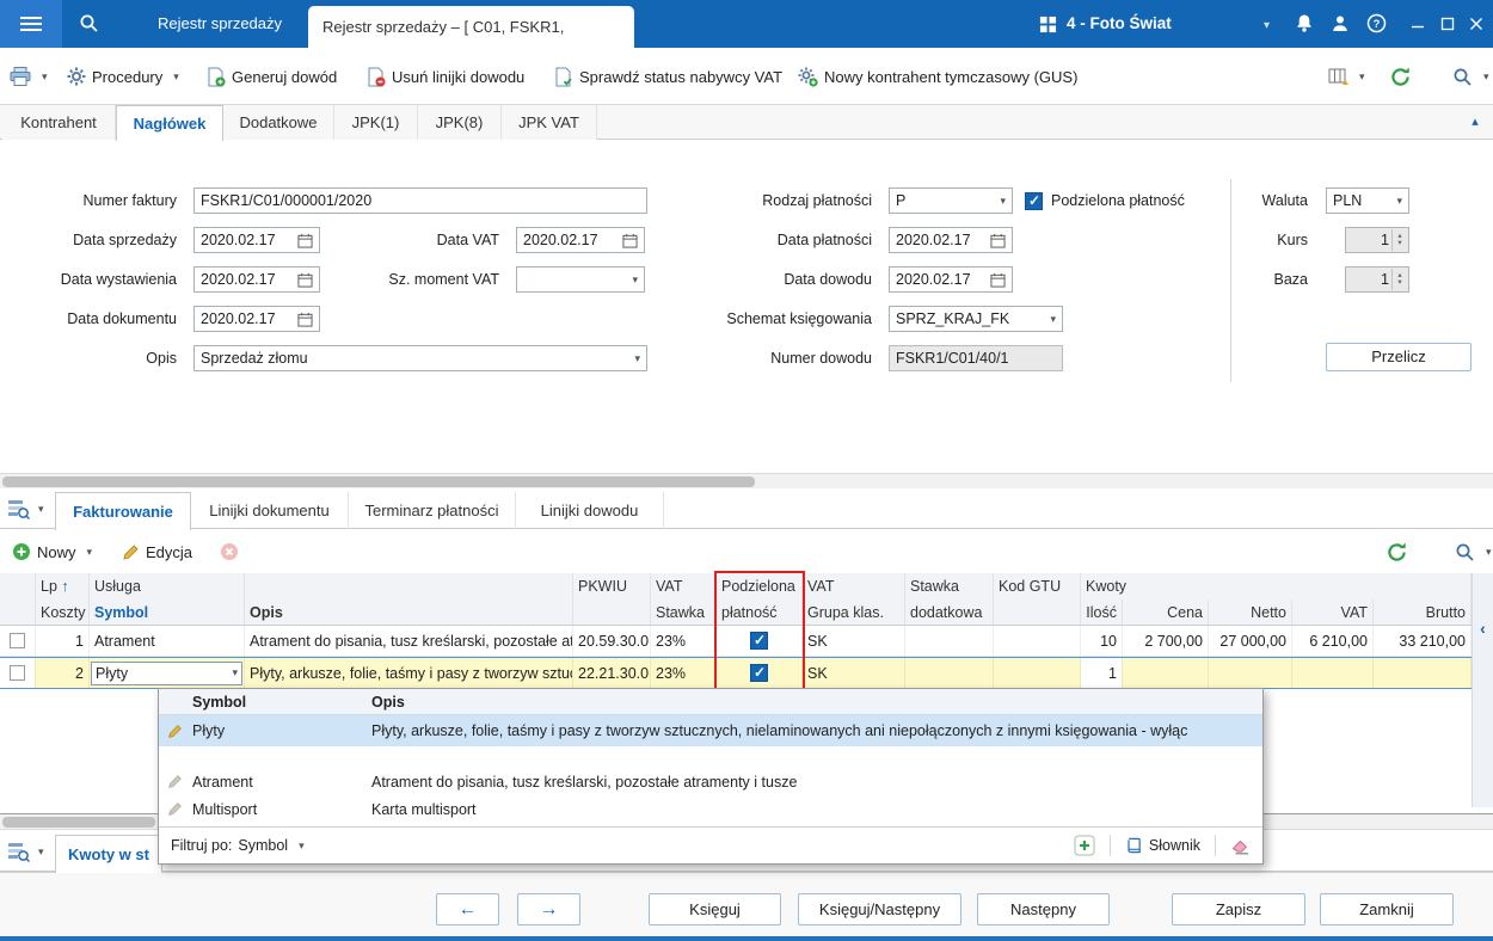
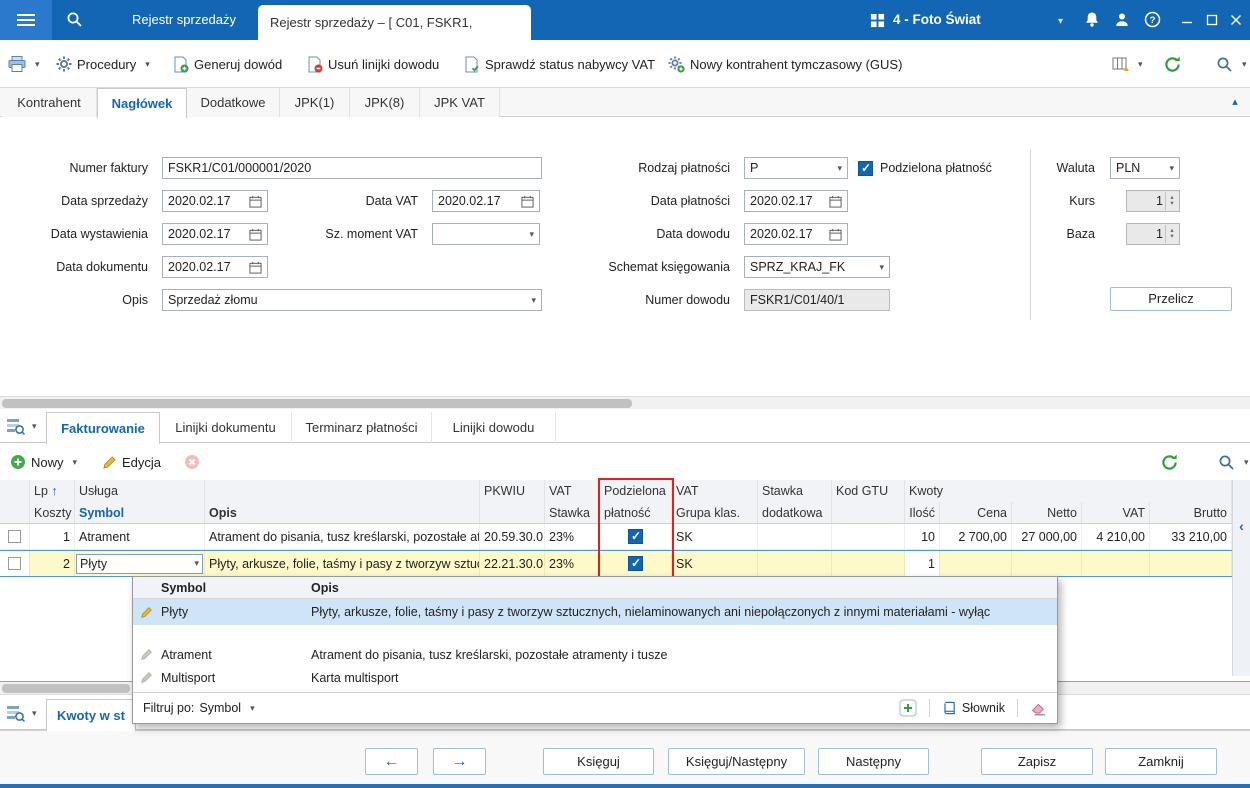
  Rejestr sprzedaży
  Rejestr sprzedaży – [ C01, FSKR1,
  4 - Foto Świat
  ▾
  ?
  ▾
  Procedury
  ▾
  Generuj dowód
  Usuń linijki dowodu
  Sprawdź status nabywcy VAT
  Nowy kontrahent tymczasowy (GUS)
  ▾
  ▾
  Kontrahent
  Nagłówek
  Dodatkowe
  JPK(1)
  JPK(8)
  JPK VAT
  ▴
  Numer faktury
  FSKR1/C01/000001/2020
  Data sprzedaży
  2020.02.17
  Data wystawienia
  2020.02.17
  Data dokumentu
  2020.02.17
  Opis
  Sprzedaż złomu
  ▾
  Data VAT
  2020.02.17
  Sz. moment VAT
  ▾
  Rodzaj płatności
  P
  ▾
  Podzielona płatność
  Data płatności
  2020.02.17
  Data dowodu
  2020.02.17
  Schemat księgowania
  SPRZ_KRAJ_FK
  ▾
  Numer dowodu
  FSKR1/C01/40/1
  Waluta
  PLN
  ▾
  Kurs
  1
  Baza
  1
  Przelicz
  ▾
  Fakturowanie
  Linijki dokumentu
  Terminarz płatności
  Linijki dowodu
  Nowy
  ▾
  Edycja
  ▾
  Lp
  ↑
  Usługa
  PKWIU
  VAT
  Podzielona
  VAT
  Stawka
  Kod GTU
  Kwoty
  Koszty
  Symbol
  Opis
  Stawka
  płatność
  Grupa klas.
  dodatkowa
  Ilość
  Cena
  Netto
  VAT
  Brutto
  1
  Atrament
  Atrament do pisania, tusz kreślarski, pozostałe at
  20.59.30.0
  23%
  SK
  10
  2 700,00
  27 000,00
- 6 210,00
+ 4 210,00
  33 210,00
  2
  Płyty
  ▾
  Płyty, arkusze, folie, taśmy i pasy z tworzyw sztu
  22.21.30.0
  23%
  SK
  1
  ‹
  ▾
  Kwoty w st
  Symbol
  Opis
  Płyty
- Płyty, arkusze, folie, taśmy i pasy z tworzyw sztucznych, nielaminowanych ani niepołączonych z innymi księgowania - wyłąc
+ Płyty, arkusze, folie, taśmy i pasy z tworzyw sztucznych, nielaminowanych ani niepołączonych z innymi materiałami - wyłąc
  Atrament
  Atrament do pisania, tusz kreślarski, pozostałe atramenty i tusze
  Multisport
  Karta multisport
  Filtruj po:
  Symbol
  ▾
  Słownik
  ←
  →
  Księguj
  Księguj/Następny
  Następny
  Zapisz
  Zamknij
